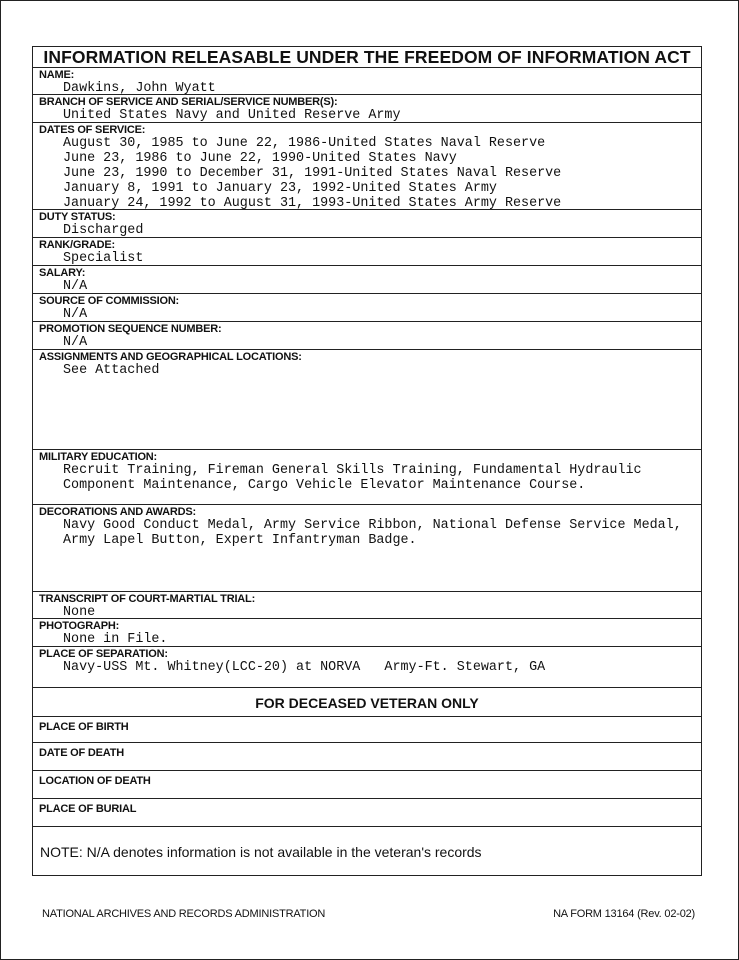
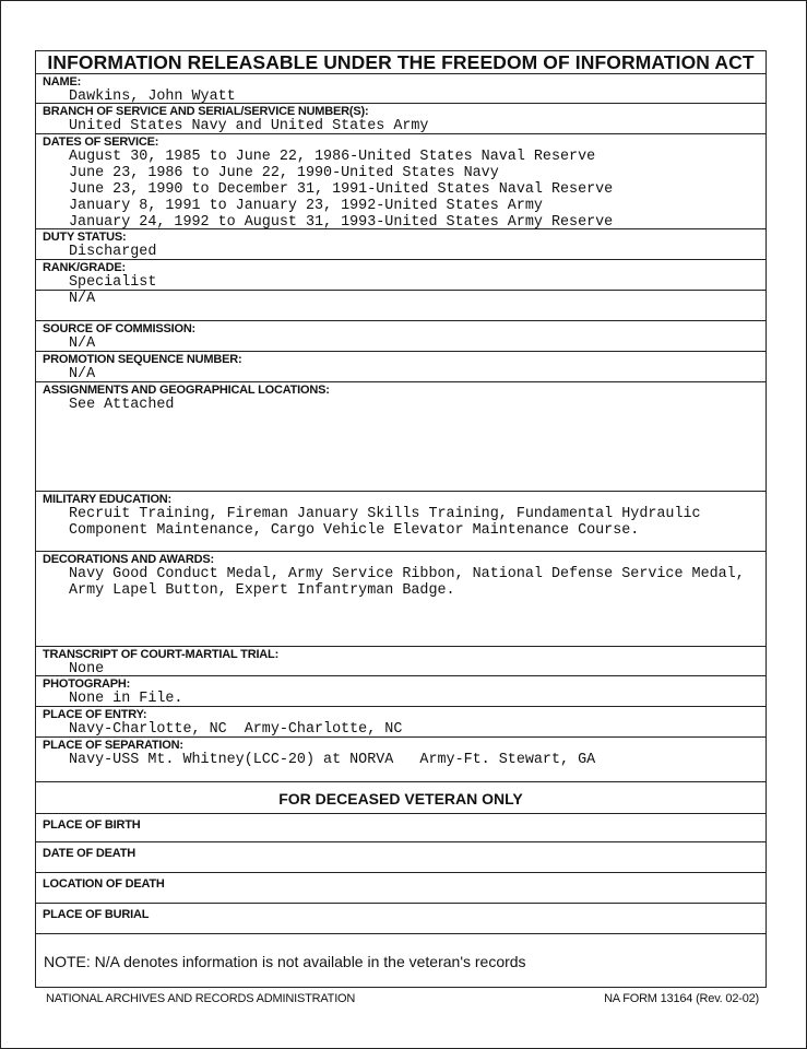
  INFORMATION RELEASABLE UNDER THE FREEDOM OF INFORMATION ACT
  NAME:
  Dawkins, John Wyatt
  BRANCH OF SERVICE AND SERIAL/SERVICE NUMBER(S):
- United States Navy and United Reserve Army
+ United States Navy and United States Army
  DATES OF SERVICE:
  August 30, 1985 to June 22, 1986-United States Naval Reserve
  June 23, 1986 to June 22, 1990-United States Navy
  June 23, 1990 to December 31, 1991-United States Naval Reserve
  January 8, 1991 to January 23, 1992-United States Army
  January 24, 1992 to August 31, 1993-United States Army Reserve
  DUTY STATUS:
  Discharged
  RANK/GRADE:
  Specialist
- SALARY:
  N/A
  SOURCE OF COMMISSION:
  N/A
  PROMOTION SEQUENCE NUMBER:
  N/A
  ASSIGNMENTS AND GEOGRAPHICAL LOCATIONS:
  See Attached
  MILITARY EDUCATION:
- Recruit Training, Fireman General Skills Training, Fundamental Hydraulic
+ Recruit Training, Fireman January Skills Training, Fundamental Hydraulic
  Component Maintenance, Cargo Vehicle Elevator Maintenance Course.
  DECORATIONS AND AWARDS:
  Navy Good Conduct Medal, Army Service Ribbon, National Defense Service Medal,
  Army Lapel Button, Expert Infantryman Badge.
  TRANSCRIPT OF COURT-MARTIAL TRIAL:
  None
  PHOTOGRAPH:
  None in File.
+ PLACE OF ENTRY:
+ Navy-Charlotte, NC Army-Charlotte, NC
  PLACE OF SEPARATION:
  Navy-USS Mt. Whitney(LCC-20) at NORVA Army-Ft. Stewart, GA
  FOR DECEASED VETERAN ONLY
  PLACE OF BIRTH
  DATE OF DEATH
  LOCATION OF DEATH
  PLACE OF BURIAL
  NOTE: N/A denotes information is not available in the veteran's records
  NATIONAL ARCHIVES AND RECORDS ADMINISTRATION
  NA FORM 13164 (Rev. 02-02)
